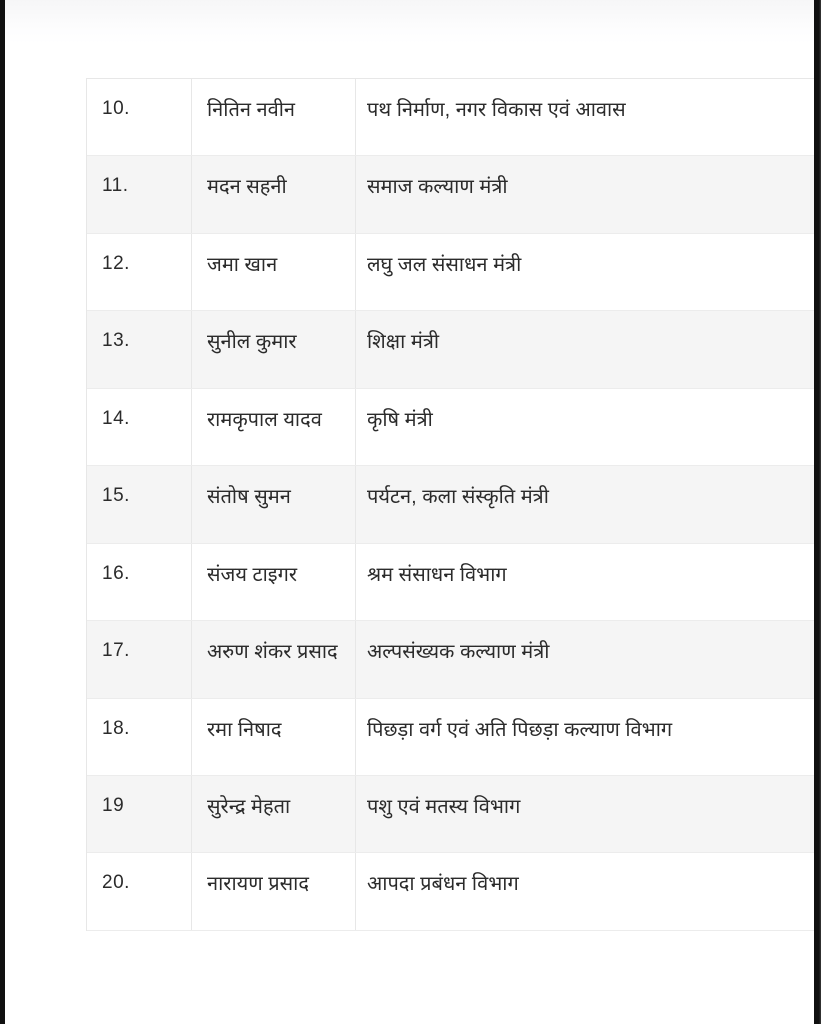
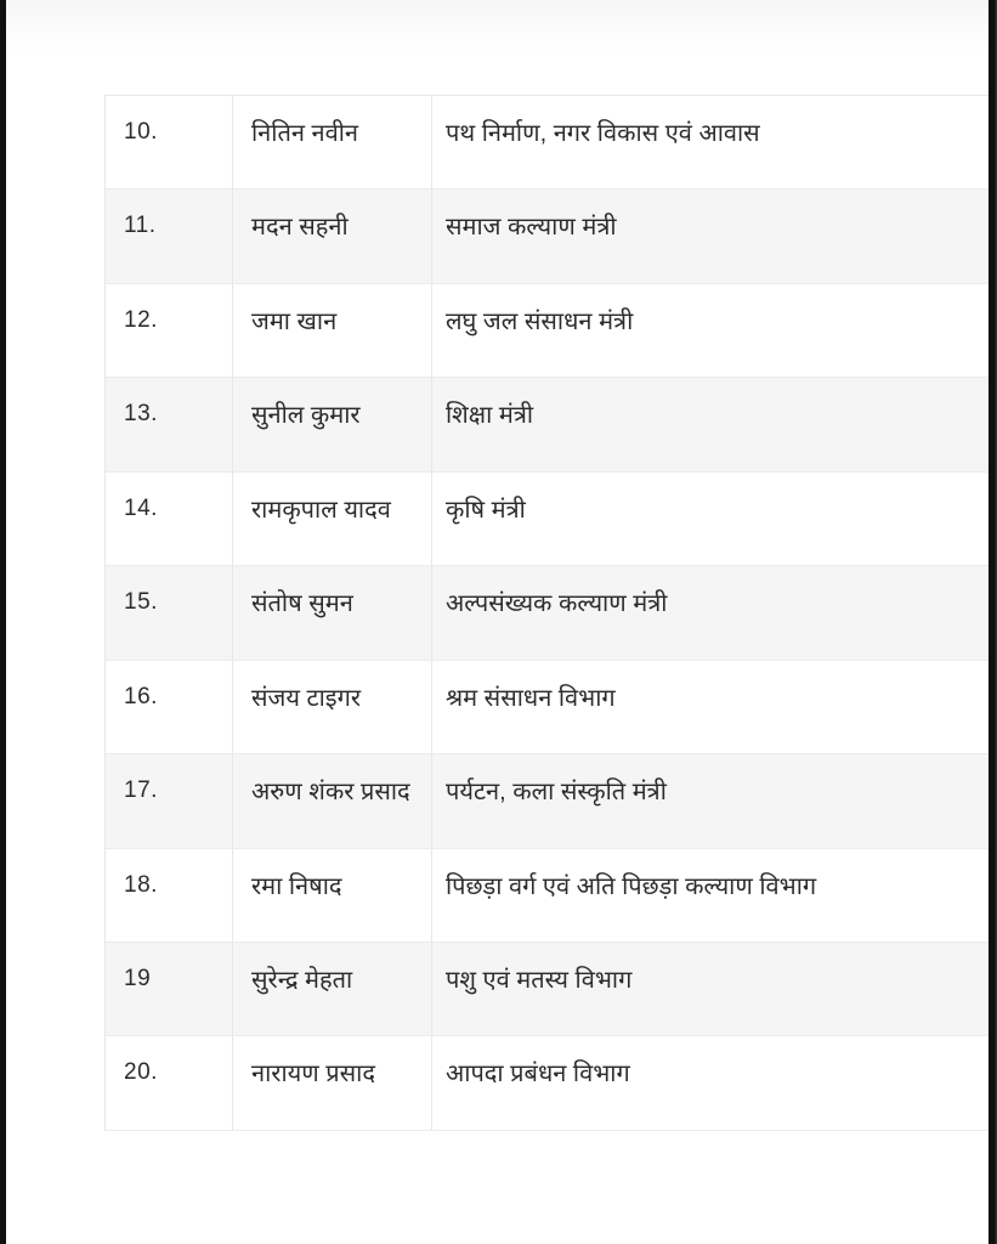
  10.
  नितिन नवीन
  पथ निर्माण, नगर विकास एवं आवास
  11.
  मदन सहनी
  समाज कल्याण मंत्री
  12.
  जमा खान
  लघु जल संसाधन मंत्री
  13.
  सुनील कुमार
  शिक्षा मंत्री
  14.
  रामकृपाल यादव
  कृषि मंत्री
  15.
  संतोष सुमन
- पर्यटन, कला संस्कृति मंत्री
+ अल्पसंख्यक कल्याण मंत्री
  16.
  संजय टाइगर
  श्रम संसाधन विभाग
  17.
  अरुण शंकर प्रसाद
- अल्पसंख्यक कल्याण मंत्री
+ पर्यटन, कला संस्कृति मंत्री
  18.
  रमा निषाद
  पिछड़ा वर्ग एवं अति पिछड़ा कल्याण विभाग
  19
  सुरेन्द्र मेहता
  पशु एवं मतस्य विभाग
  20.
  नारायण प्रसाद
  आपदा प्रबंधन विभाग
